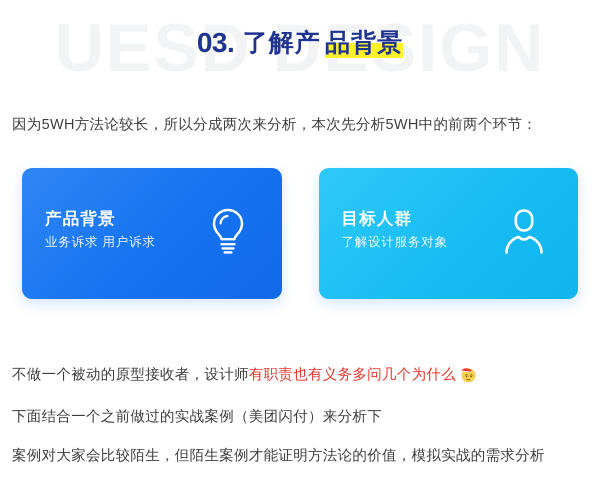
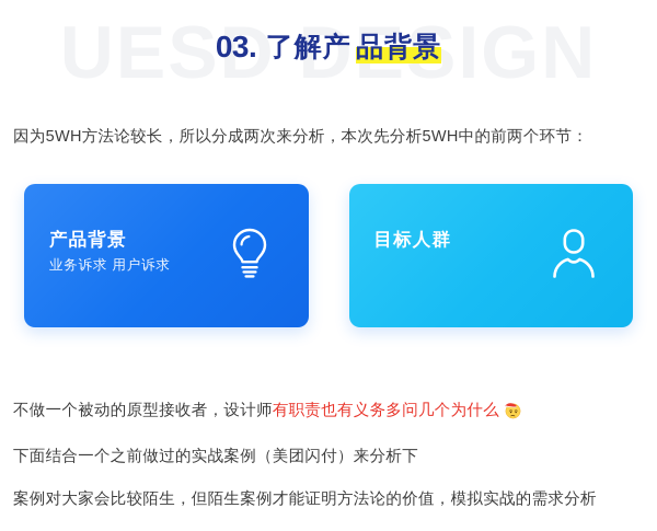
  UESD DIGN
  03. 了解产 品背景
  因为5WH方法论较长，所以分成两次来分析，本次先分析5WH中的前两个环节：
  产品背景
  业务诉求 用户诉求
  目标人群
- 了解设计服务对象
  不做一个被动的原型接收者，设计师有职责也有义务多问几个为什么
  下面结合一个之前做过的实战案例（美团闪付）来分析下
  案例对大家会比较陌生，但陌生案例才能证明方法论的价值，模拟实战的需求分析
